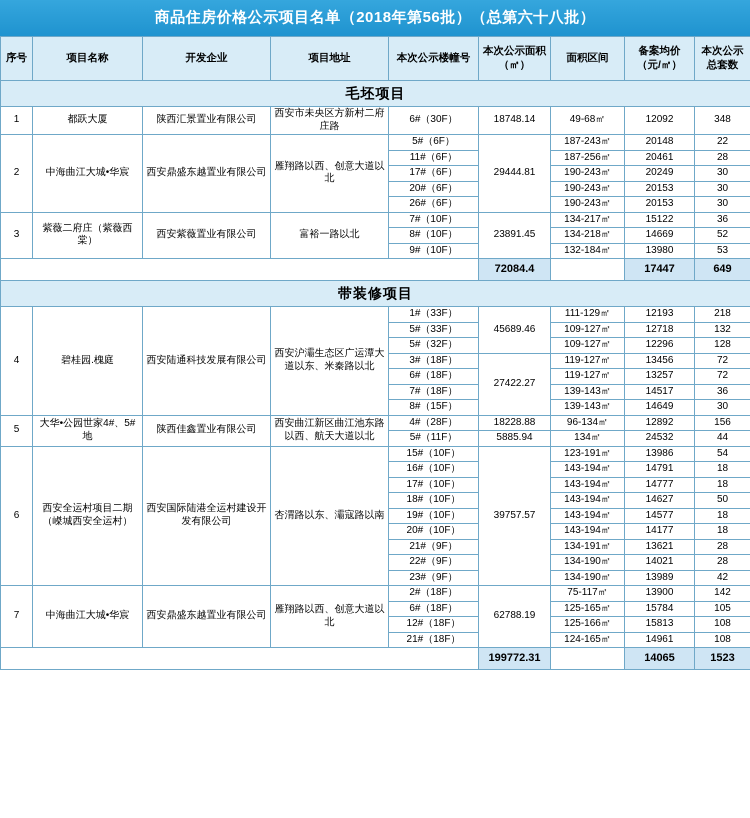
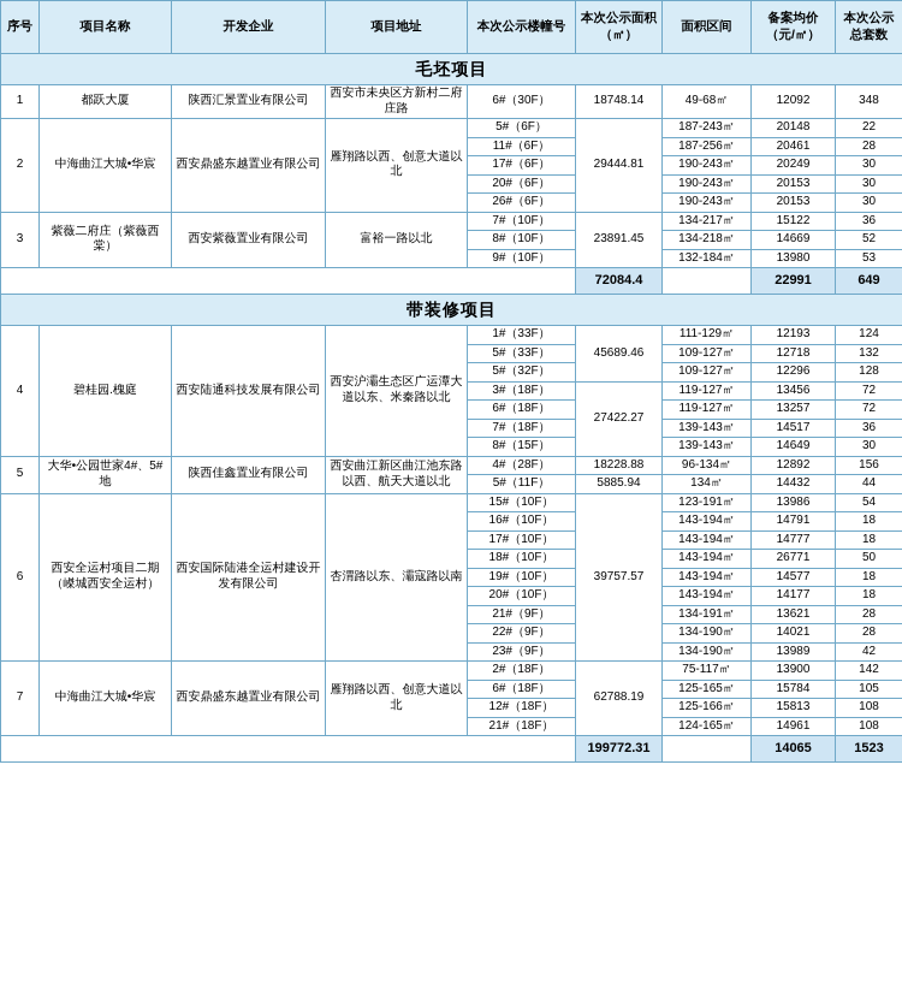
- 商品住房价格公示项目名单（2018年第56批）（总第六十八批）
  序号	项目名称	开发企业	项目地址	本次公示楼幢号	本次公示面积（㎡）	面积区间	备案均价（元/㎡）	本次公示总套数
  毛坯项目
  1	都跃大厦	陕西汇景置业有限公司	西安市未央区方新村二府庄路	6#（30F）	18748.14	49-68㎡	12092	348
  2	中海曲江大城•华宸	西安鼎盛东越置业有限公司	雁翔路以西、创意大道以北	5#（6F）	29444.81	187-243㎡	20148	22
  11#（6F）	187-256㎡	20461	28
  17#（6F）	190-243㎡	20249	30
  20#（6F）	190-243㎡	20153	30
  26#（6F）	190-243㎡	20153	30
  3	紫薇二府庄（紫薇西棠）	西安紫薇置业有限公司	富裕一路以北	7#（10F）	23891.45	134-217㎡	15122	36
  8#（10F）	134-218㎡	14669	52
  9#（10F）	132-184㎡	13980	53
- 	72084.4		17447	649
+ 	72084.4		22991	649
  带装修项目
- 4	碧桂园.槐庭	西安陆通科技发展有限公司	西安沪灞生态区广运潭大道以东、米秦路以北	1#（33F）	45689.46	111-129㎡	12193	218
+ 4	碧桂园.槐庭	西安陆通科技发展有限公司	西安沪灞生态区广运潭大道以东、米秦路以北	1#（33F）	45689.46	111-129㎡	12193	124
  5#（33F）	109-127㎡	12718	132
  5#（32F）	109-127㎡	12296	128
  3#（18F）	27422.27	119-127㎡	13456	72
  6#（18F）	119-127㎡	13257	72
  7#（18F）	139-143㎡	14517	36
  8#（15F）	139-143㎡	14649	30
  5	大华•公园世家4#、5#地	陕西佳鑫置业有限公司	西安曲江新区曲江池东路以西、航天大道以北	4#（28F）	18228.88	96-134㎡	12892	156
- 5#（11F）	5885.94	134㎡	24532	44
+ 5#（11F）	5885.94	134㎡	14432	44
  6	西安全运村项目二期（嵥城西安全运村）	西安国际陆港全运村建设开发有限公司	杏渭路以东、灞寇路以南	15#（10F）	39757.57	123-191㎡	13986	54
  16#（10F）	143-194㎡	14791	18
  17#（10F）	143-194㎡	14777	18
- 18#（10F）	143-194㎡	14627	50
+ 18#（10F）	143-194㎡	26771	50
  19#（10F）	143-194㎡	14577	18
  20#（10F）	143-194㎡	14177	18
  21#（9F）	134-191㎡	13621	28
  22#（9F）	134-190㎡	14021	28
  23#（9F）	134-190㎡	13989	42
  7	中海曲江大城•华宸	西安鼎盛东越置业有限公司	雁翔路以西、创意大道以北	2#（18F）	62788.19	75-117㎡	13900	142
  6#（18F）	125-165㎡	15784	105
  12#（18F）	125-166㎡	15813	108
  21#（18F）	124-165㎡	14961	108
  	199772.31		14065	1523
